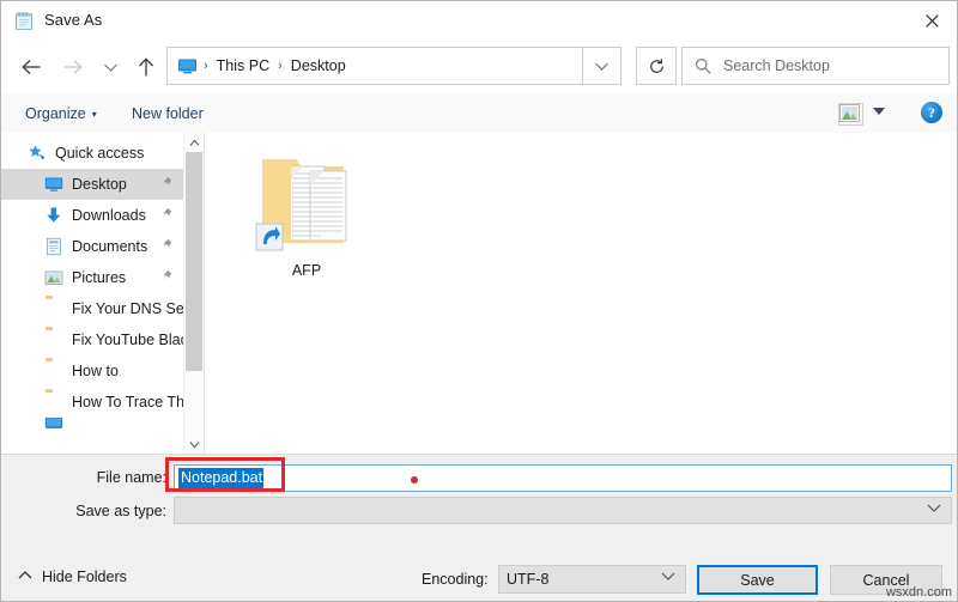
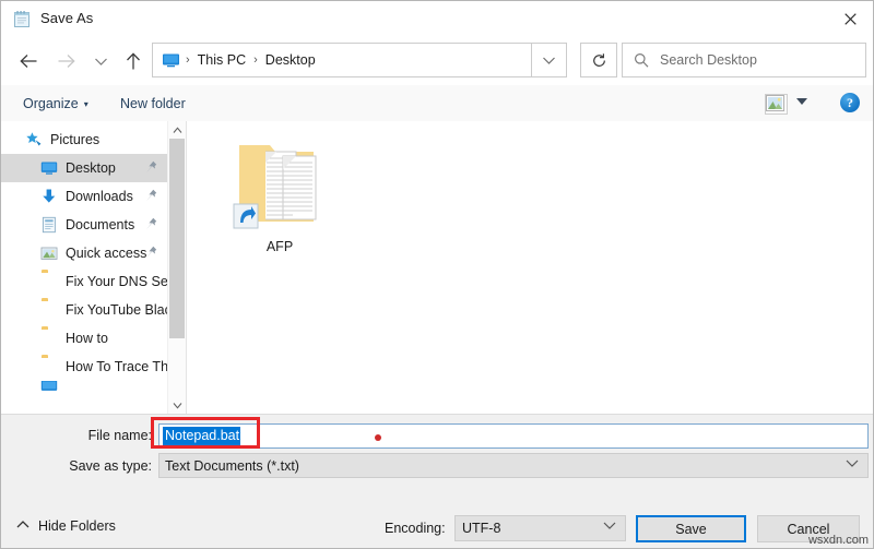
  Save As
  ›
  This PC
  ›
  Desktop
  Search Desktop
  Organize ▾
  New folder
  ?
- Quick access
+ Pictures
  Desktop
  Downloads
  Documents
- Pictures
+ Quick access
  Fix Your DNS Se
  Fix YouTube Bla
  How to
  How To Trace Th
  AFP
  File name:
  Notepad.bat
  Save as type:
+ Text Documents (*.txt)
  Hide Folders
  Encoding:
  UTF-8
  Save
  Cancel
  wsxdn.com
